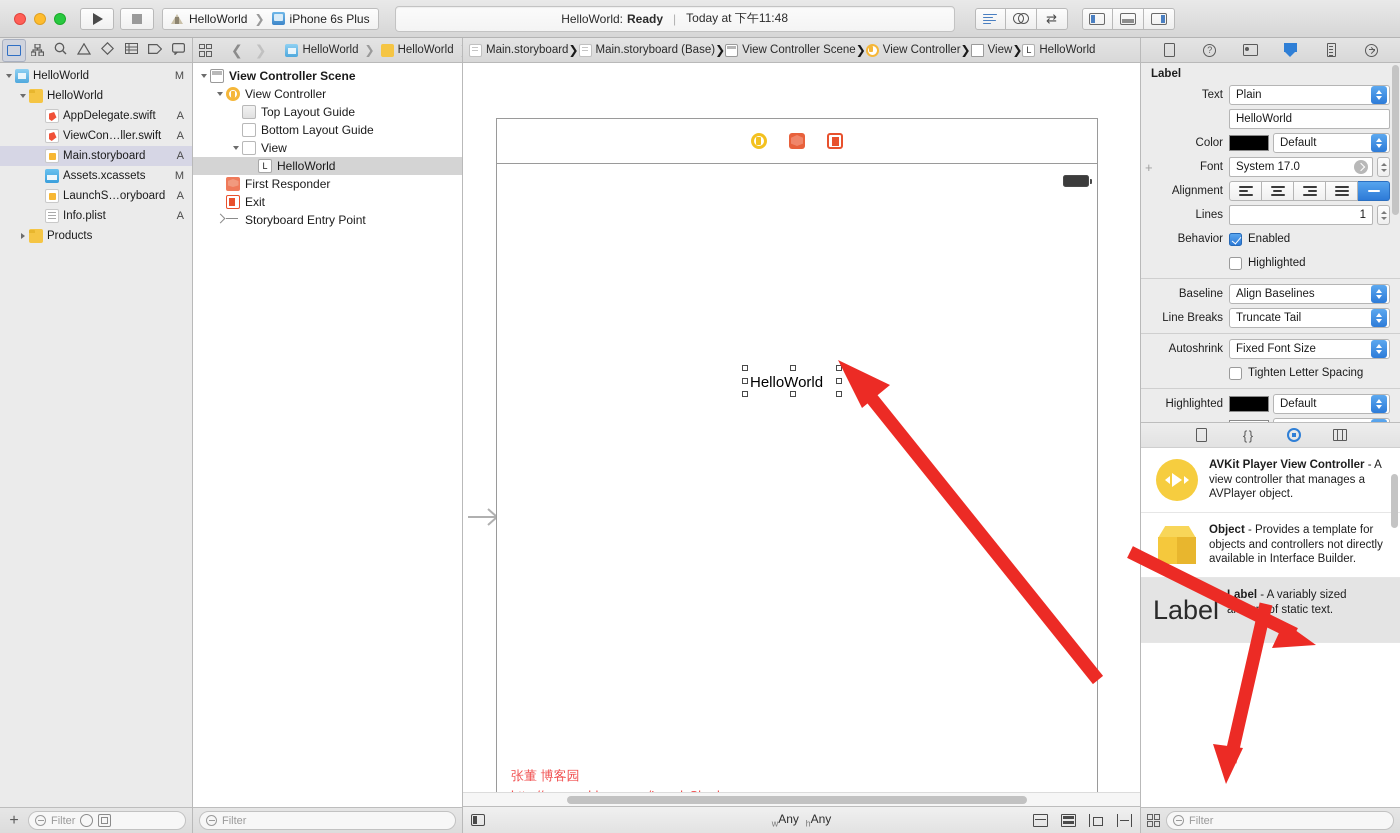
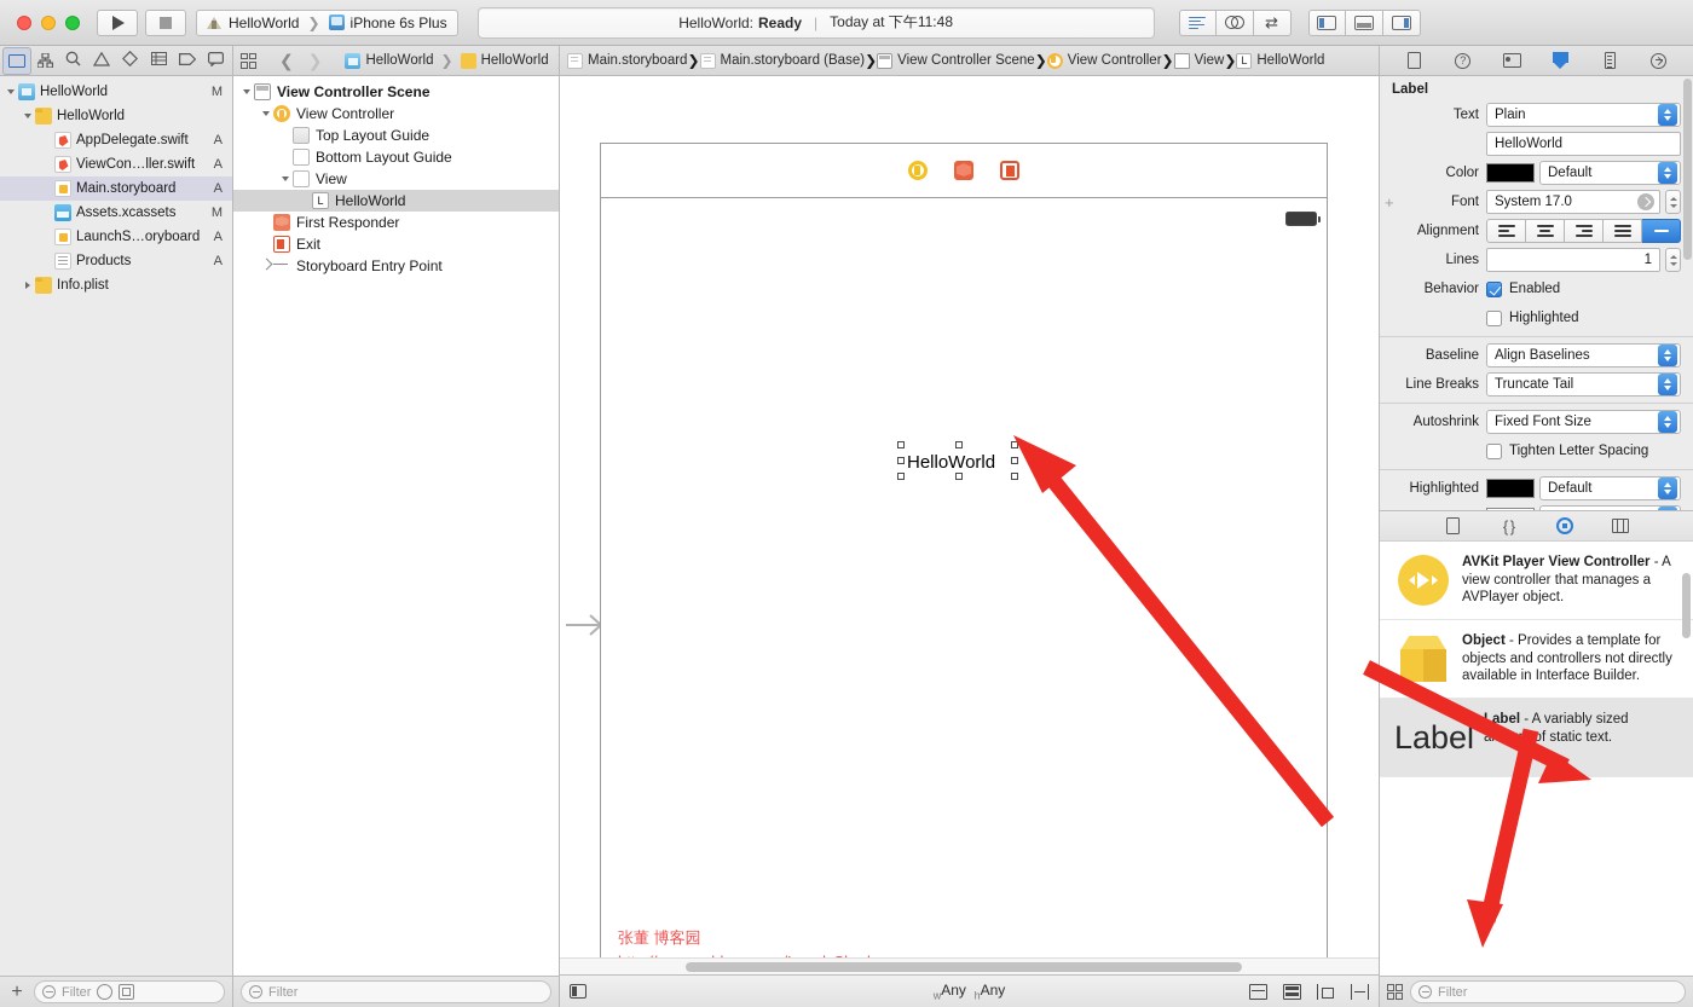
  HelloWorld
  ❯
  iPhone 6s Plus
  HelloWorld:
  Ready
  |
  Today at 下午11:48
  ⇄
  HelloWorld
  M
  HelloWorld
  AppDelegate.swift
  A
  ViewCon…ller.swift
  A
  Main.storyboard
  A
  Assets.xcassets
  M
  LaunchS…oryboard
  A
- Info.plist
+ Products
  A
- Products
+ Info.plist
  +
  Filter
  ❮
  ❯
  HelloWorld
  ❯
  HelloWorld
  View Controller Scene
  View Controller
  Top Layout Guide
  Bottom Layout Guide
  View
  L
  HelloWorld
  First Responder
  Exit
  Storyboard Entry Point
  Filter
  Main.storyboard
  ❯
  Main.storyboard (Base)
  ❯
  View Controller Scene
  ❯
  View Controller
  ❯
  View
  ❯
  L
  HelloWorld
  HelloWorld
  张董 博客园
  wAny hAny
  ?
  Label
  Text
  Plain
  HelloWorld
  Color
  Default
  +
  Font
  System 17.0
  Alignment
  Lines
  1
  Behavior
  Enabled
  Highlighted
  Baseline
  Align Baselines
  Line Breaks
  Truncate Tail
  Autoshrink
  Fixed Font Size
  Tighten Letter Spacing
  Highlighted
  Default
  { }
  AVKit Player View Controller - A view controller that manages a AVPlayer object.
  Object - Provides a template for objects and controllers not directly available in Interface Builder.
  Label
  abel - A variably sized a of static text.
  Filter
